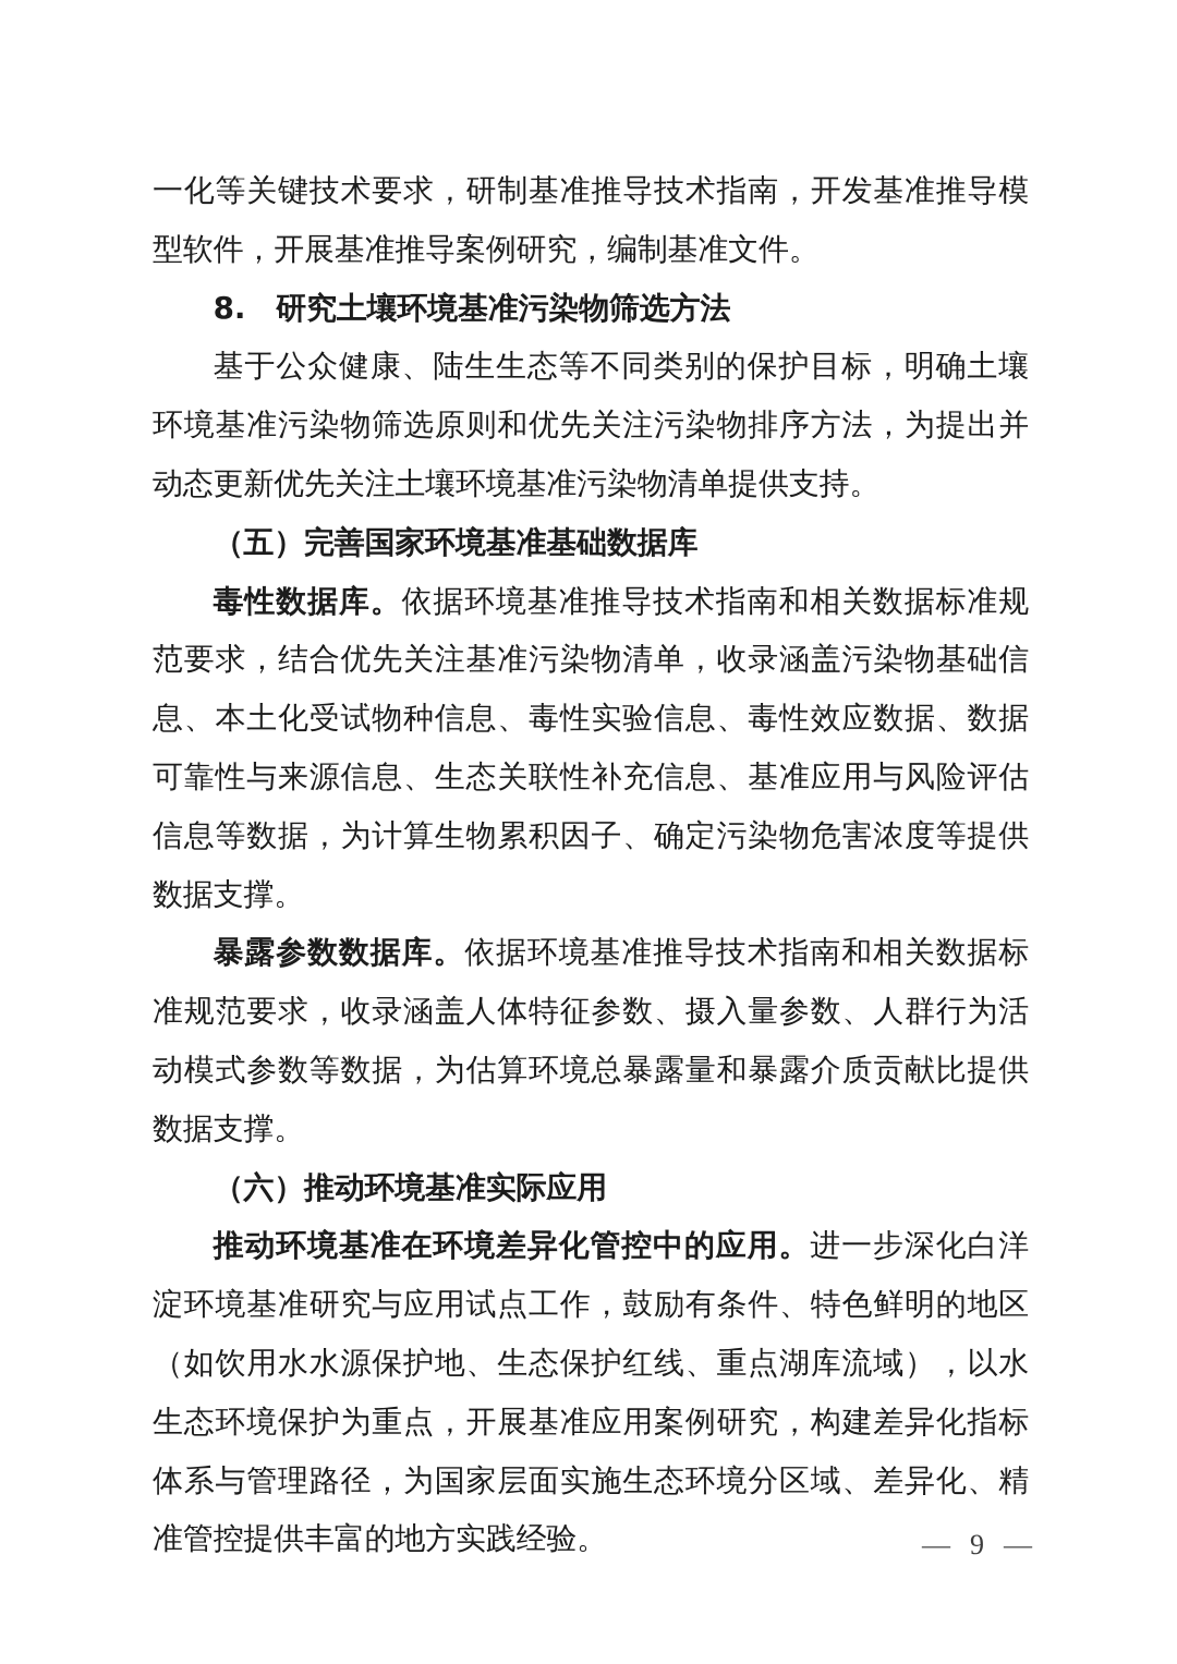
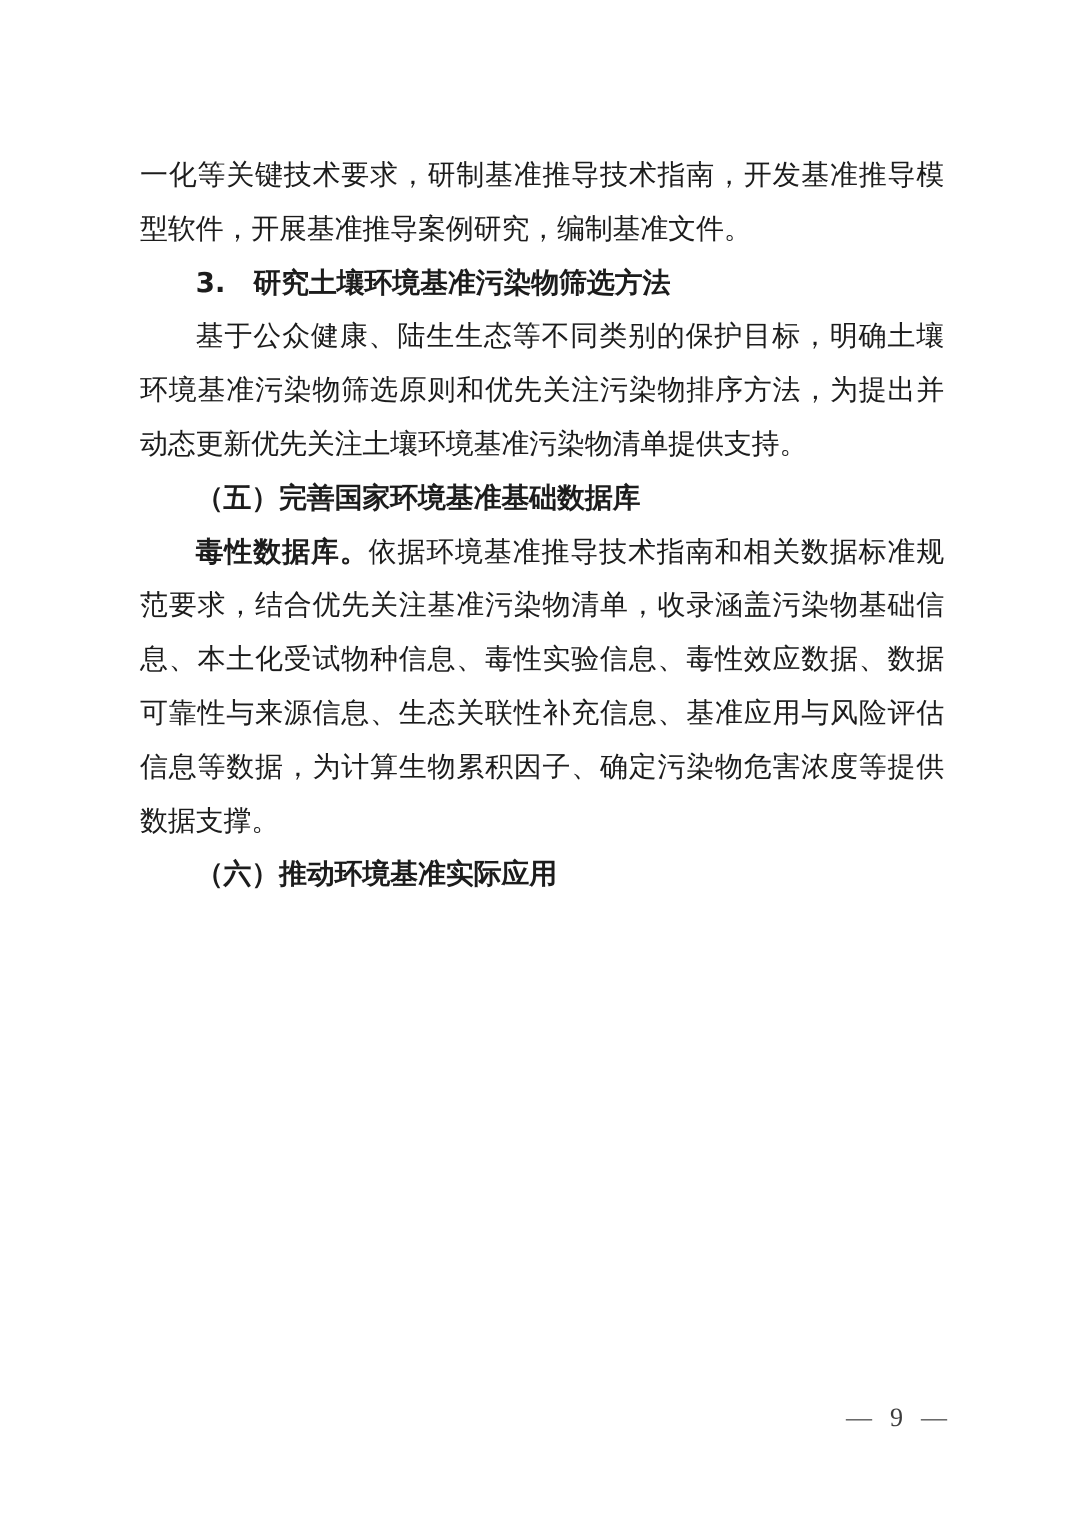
  一化等关键技术要求，研制基准推导技术指南，开发基准推导模型软件，开展基准推导案例研究，编制基准文件。
- 8. 研究土壤环境基准污染物筛选方法
+ 3. 研究土壤环境基准污染物筛选方法
  基于公众健康、陆生生态等不同类别的保护目标，明确土壤环境基准污染物筛选原则和优先关注污染物排序方法，为提出并动态更新优先关注土壤环境基准污染物清单提供支持。
  （五）完善国家环境基准基础数据库
  毒性数据库。依据环境基准推导技术指南和相关数据标准规范要求，结合优先关注基准污染物清单，收录涵盖污染物基础信息、本土化受试物种信息、毒性实验信息、毒性效应数据、数据可靠性与来源信息、生态关联性补充信息、基准应用与风险评估信息等数据，为计算生物累积因子、确定污染物危害浓度等提供数据支撑。
- 暴露参数数据库。依据环境基准推导技术指南和相关数据标准规范要求，收录涵盖人体特征参数、摄入量参数、人群行为活动模式参数等数据，为估算环境总暴露量和暴露介质贡献比提供数据支撑。
  （六）推动环境基准实际应用
- 推动环境基准在环境差异化管控中的应用。进一步深化白洋淀环境基准研究与应用试点工作，鼓励有条件、特色鲜明的地区（如饮用水水源保护地、生态保护红线、重点湖库流域），以水生态环境保护为重点，开展基准应用案例研究，构建差异化指标体系与管理路径，为国家层面实施生态环境分区域、差异化、精准管控提供丰富的地方实践经验。
  — 9 —
